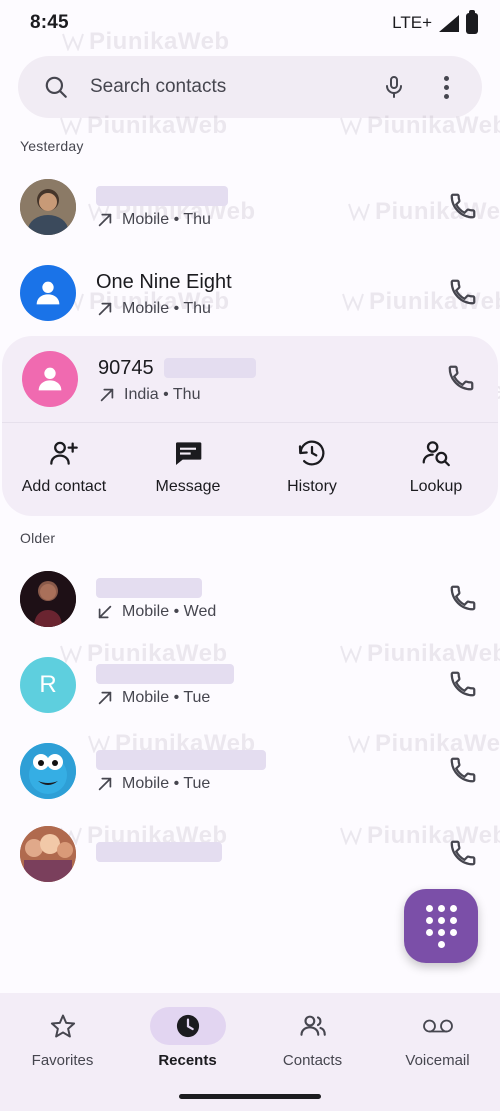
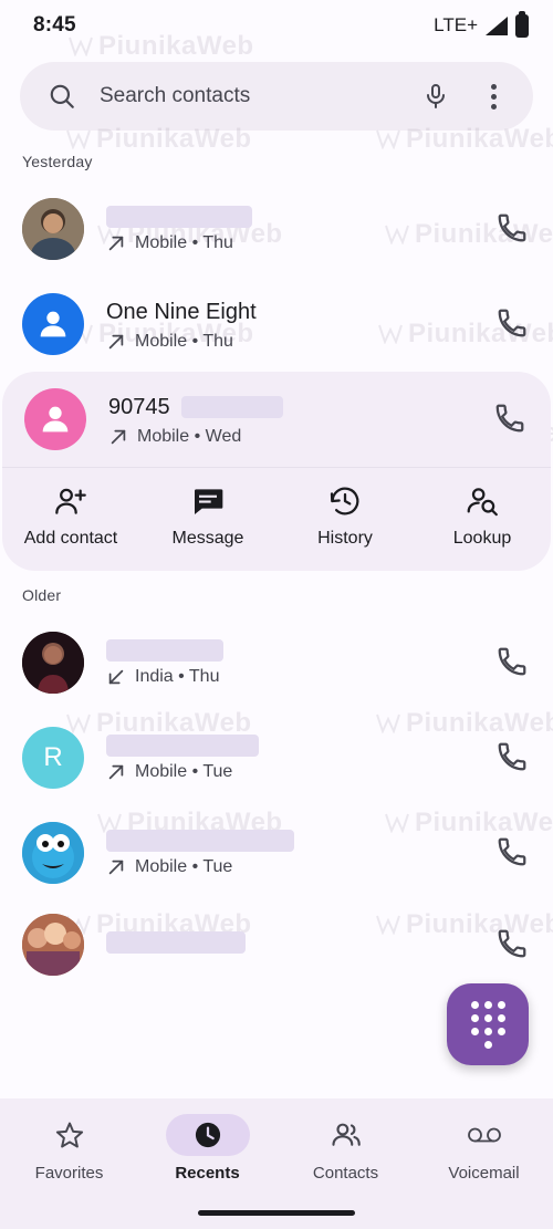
  PiunikaWe
  PiunikaWeb
  PiunikaWeb
  Piunike
  PiunikaWeb
  PiunikaWe
  PiunikaWeb
  PiunikaWeb
  PiunikaWe
  PiunikaWeb
  PiunikaWe
  8:45
  LTE+
  Search contacts
  Yesterday
  Mobile • Thu
  One Nine Eight
  Mobile • Thu
  90745
- India • Thu
+ Mobile • Wed
  Add contact
  Message
  History
  Lookup
  Older
- Mobile • Wed
+ India • Thu
  R
  Mobile • Tue
  Mobile • Tue
  Favorites
  Recents
  Contacts
  Voicemail
